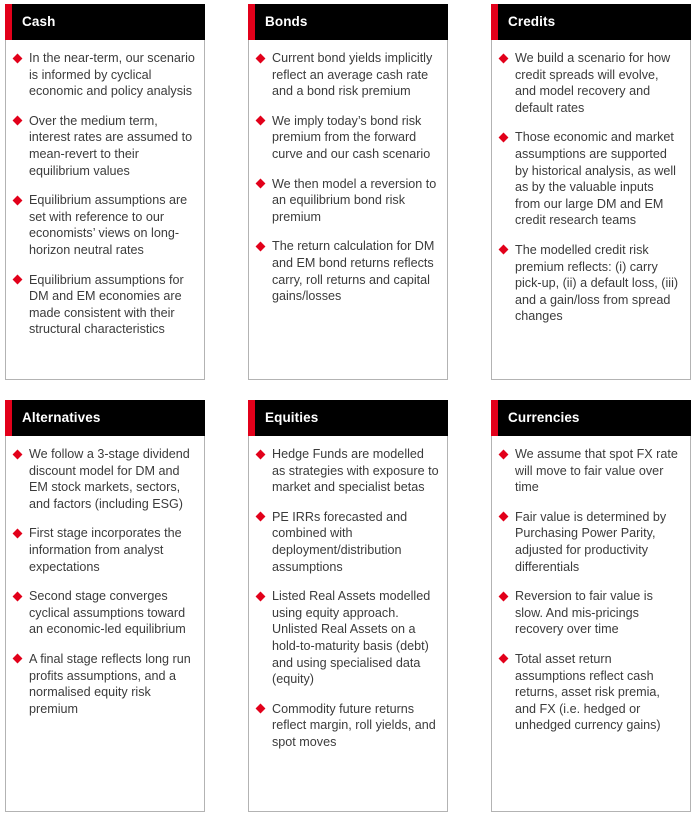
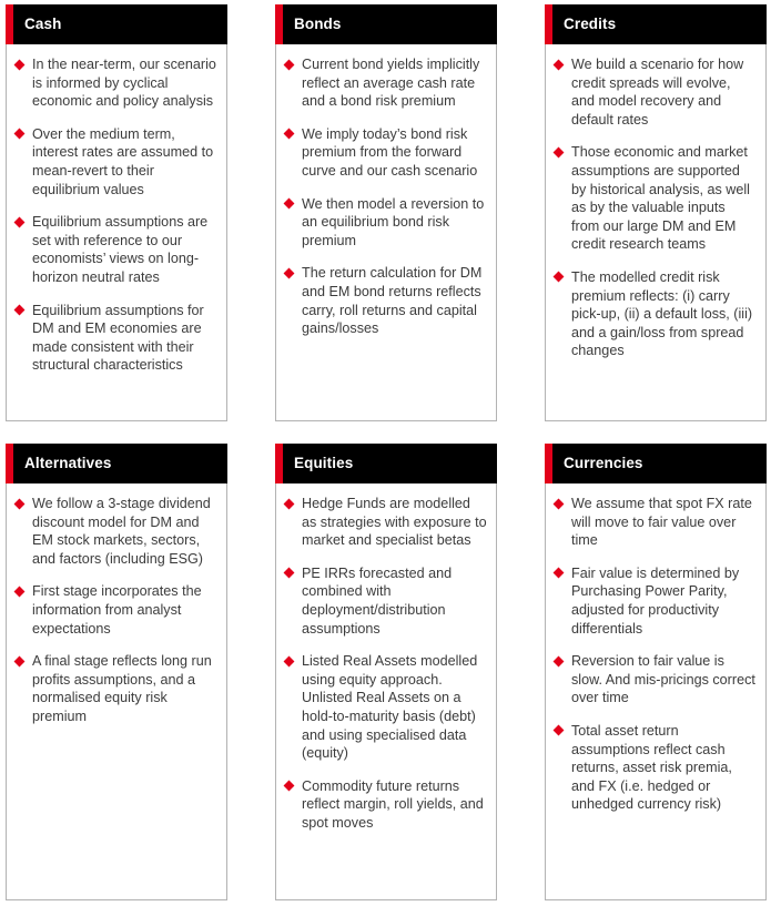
  Cash
  In the near-term, our scenario is informed by cyclical economic and policy analysis
  Over the medium term, interest rates are assumed to mean-revert to their equilibrium values
  Equilibrium assumptions are set with reference to our economists’ views on long-horizon neutral rates
  Equilibrium assumptions for DM and EM economies are made consistent with their structural characteristics
  Bonds
  Current bond yields implicitly reflect an average cash rate and a bond risk premium
  We imply today’s bond risk premium from the forward curve and our cash scenario
  We then model a reversion to an equilibrium bond risk premium
  The return calculation for DM and EM bond returns reflects carry, roll returns and capital gains/losses
  Credits
  We build a scenario for how credit spreads will evolve, and model recovery and default rates
  Those economic and market assumptions are supported by historical analysis, as well as by the valuable inputs from our large DM and EM credit research teams
  The modelled credit risk premium reflects: (i) carry pick-up, (ii) a default loss, (iii) and a gain/loss from spread changes
  Alternatives
  We follow a 3-stage dividend discount model for DM and EM stock markets, sectors, and factors (including ESG)
  First stage incorporates the information from analyst expectations
- Second stage converges cyclical assumptions toward an economic-led equilibrium
  A final stage reflects long run profits assumptions, and a normalised equity risk premium
  Equities
  Hedge Funds are modelled as strategies with exposure to market and specialist betas
  PE IRRs forecasted and combined with deployment/distribution assumptions
  Listed Real Assets modelled using equity approach. Unlisted Real Assets on a hold-to-maturity basis (debt) and using specialised data (equity)
  Commodity future returns reflect margin, roll yields, and spot moves
  Currencies
  We assume that spot FX rate will move to fair value over time
  Fair value is determined by Purchasing Power Parity, adjusted for productivity differentials
- Reversion to fair value is slow. And mis-pricings recovery over time
+ Reversion to fair value is slow. And mis-pricings correct over time
- Total asset return assumptions reflect cash returns, asset risk premia, and FX (i.e. hedged or unhedged currency gains)
+ Total asset return assumptions reflect cash returns, asset risk premia, and FX (i.e. hedged or unhedged currency risk)
